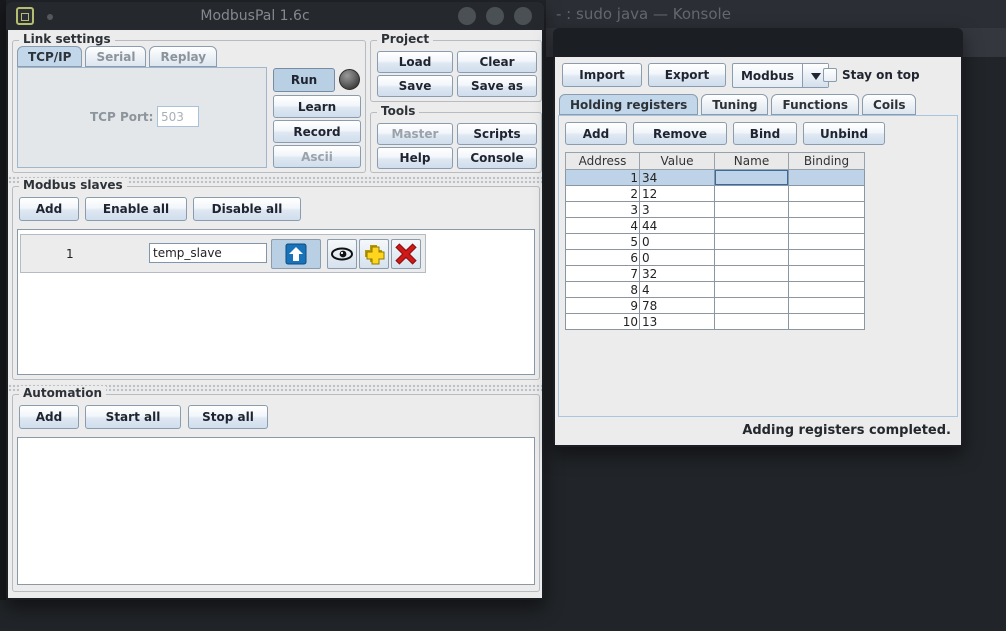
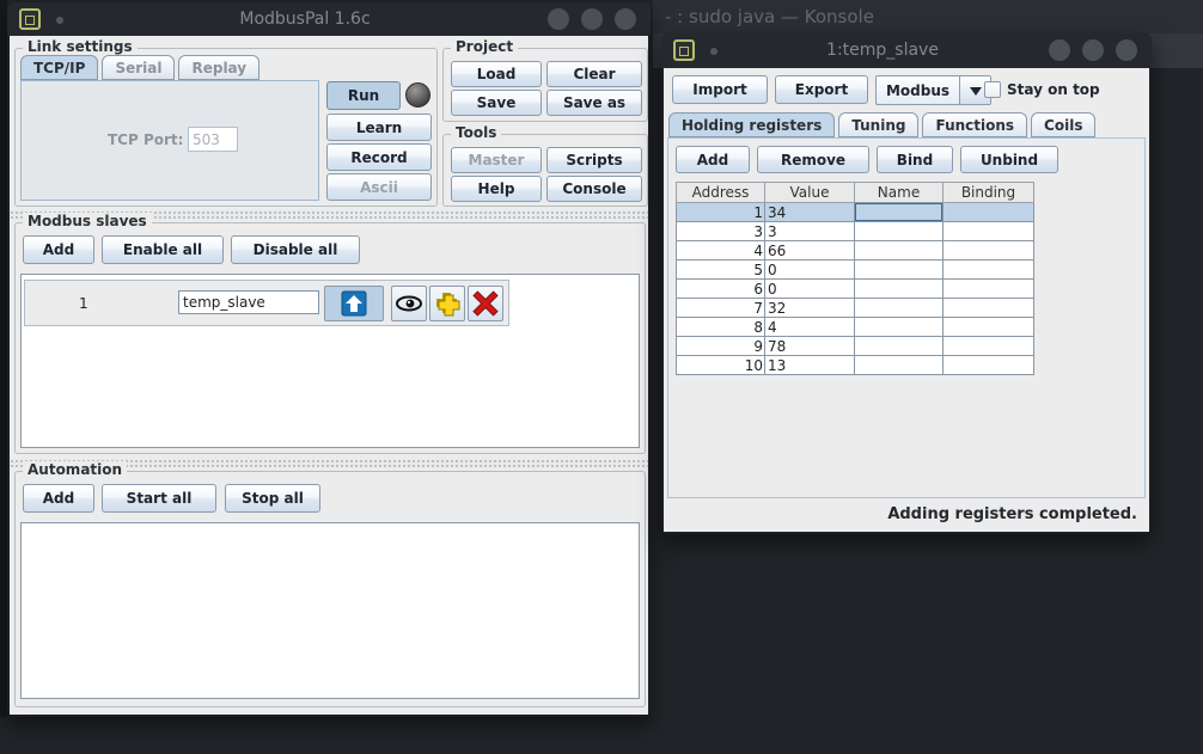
  - : sudo java — Konsole
  ModbusPal 1.6c
  Link settings
  TCP/IP
  Serial
  Replay
  TCP Port:
  503
  Run
  Learn
  Record
  Ascii
  Project
  Load
  Clear
  Save
  Save as
  Tools
  Master
  Scripts
  Help
  Console
  Modbus slaves
  Add
  Enable all
  Disable all
  1
  temp_slave
  Automation
  Add
  Start all
  Stop all
+ 1:temp_slave
  Import
  Export
  Modbus
  Stay on top
  Holding registers
  Tuning
  Functions
  Coils
  Add
  Remove
  Bind
  Unbind
  Address
  Value
  Name
  Binding
  1
  34
- 2
- 12
  3
  3
  4
- 44
+ 66
  5
  0
  6
  0
  7
  32
  8
  4
  9
  78
  10
  13
  Adding registers completed.
